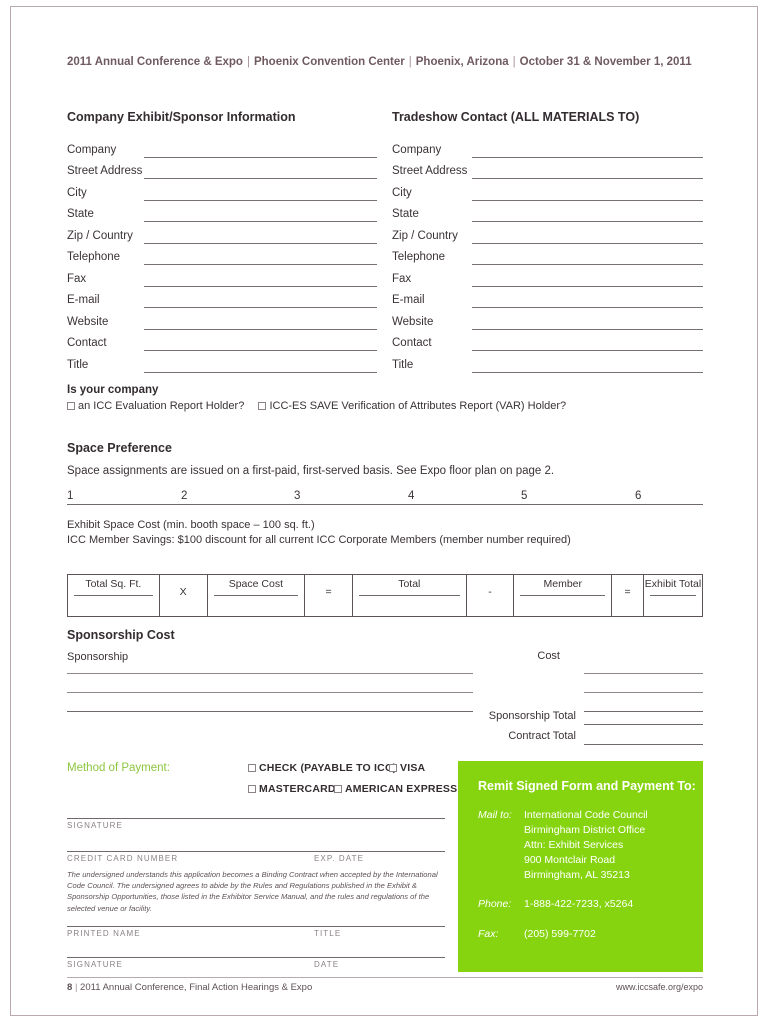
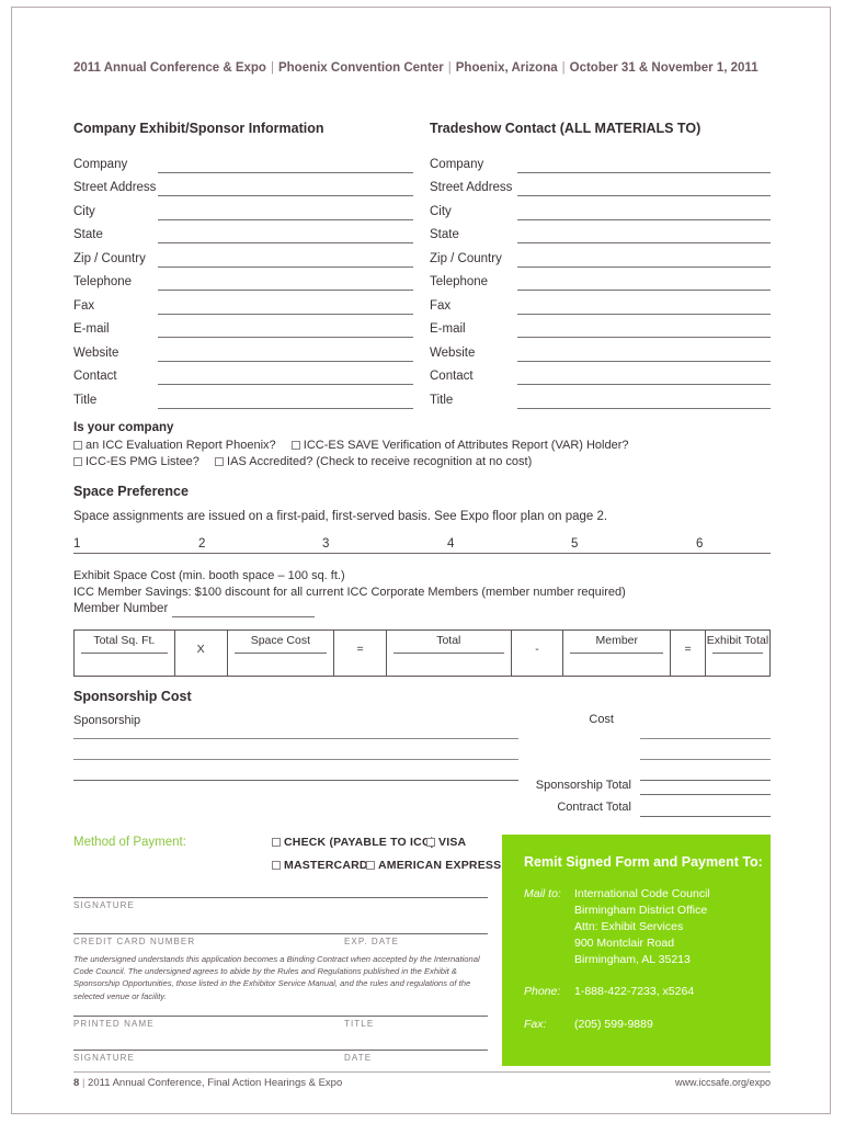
  2011 Annual Conference & Expo | Phoenix Convention Center | Phoenix, Arizona | October 31 & November 1, 2011
  Company Exhibit/Sponsor Information
  Company
  Street Address
  City
  State
  Zip / Country
  Telephone
  Fax
  E-mail
  Website
  Contact
  Title
  Tradeshow Contact (ALL MATERIALS TO)
  Company
  Street Address
  City
  State
  Zip / Country
  Telephone
  Fax
  E-mail
  Website
  Contact
  Title
  Is your company
- an ICC Evaluation Report Holder? ICC-ES SAVE Verification of Attributes Report (VAR) Holder?
+ an ICC Evaluation Report Phoenix? ICC-ES SAVE Verification of Attributes Report (VAR) Holder?
+ ICC-ES PMG Listee? IAS Accredited? (Check to receive recognition at no cost)
  Space Preference
  Space assignments are issued on a first-paid, first-served basis. See Expo floor plan on page 2.
  1
  2
  3
  4
  5
  6
  Exhibit Space Cost (min. booth space – 100 sq. ft.)
  ICC Member Savings: $100 discount for all current ICC Corporate Members (member number required)
+ Member Number
  Total Sq. Ft.
  X
  Space Cost
  =
  Total
  -
  Member
  =
  Exhibit Total
  Sponsorship Cost
  Sponsorship
  Cost
  Sponsorship Total
  Contract Total
  Method of Payment:
  CHECK (PAYABLE TO IC
  VISA
  MASTERCARD
  AMERICAN EXPRESS
  SIGNATURE
  CREDIT CARD NUMBER
  EXP. DATE
  The undersigned understands this application becomes a Binding Contract when accepted by the International Code Council. The undersigned agrees to abide by the Rules and Regulations published in the Exhibit & Sponsorship Opportunities, those listed in the Exhibitor Service Manual, and the rules and regulations of the selected venue or facility.
  PRINTED NAME
  TITLE
  SIGNATURE
  DATE
  Remit Signed Form and Payment To:
  Mail to:
  International Code Council
  Birmingham District Office
  Attn: Exhibit Services
  900 Montclair Road
  Birmingham, AL 35213
  Phone:
  1-888-422-7233, x5264
  Fax:
- (205) 599-7702
+ (205) 599-9889
  8 | 2011 Annual Conference, Final Action Hearings & Expo
  www.iccsafe.org/expo
